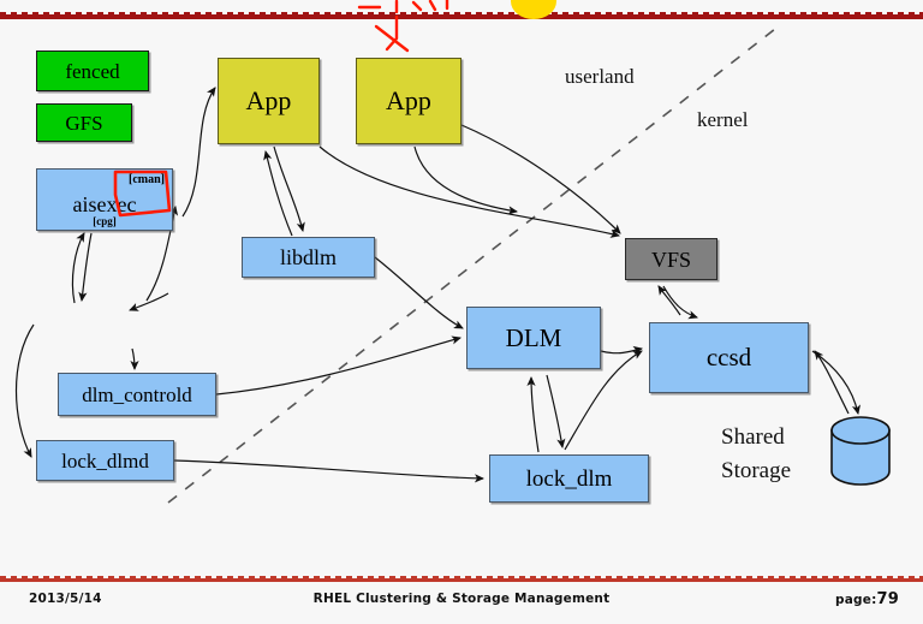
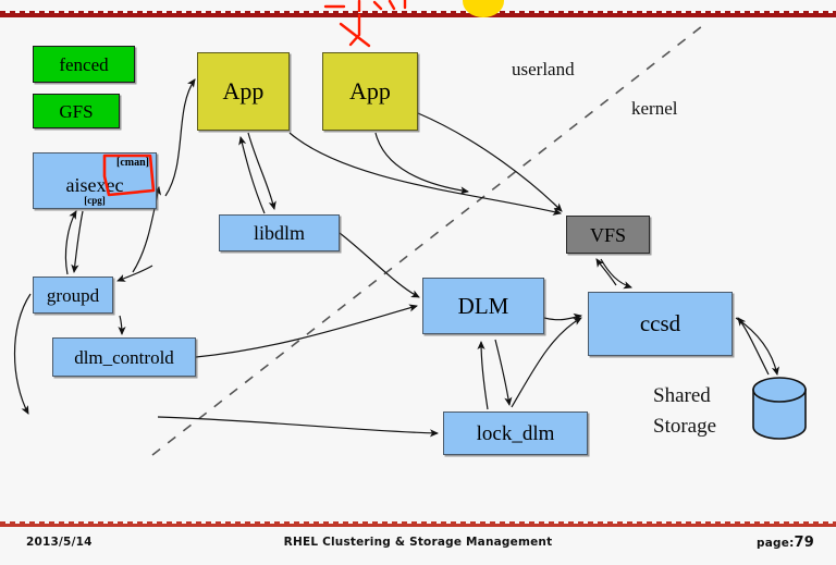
  fenced
  GFS
  [cman]
  aisexec
  [cpg]
+ groupd
  dlm_controld
- lock_dlmd
  App
  App
  libdlm
  VFS
  DLM
  ccsd
  lock_dlm
  userland
  kernel
  Shared
  Storage
  2013/5/14
  RHEL Clustering & Storage Management
  page:79
